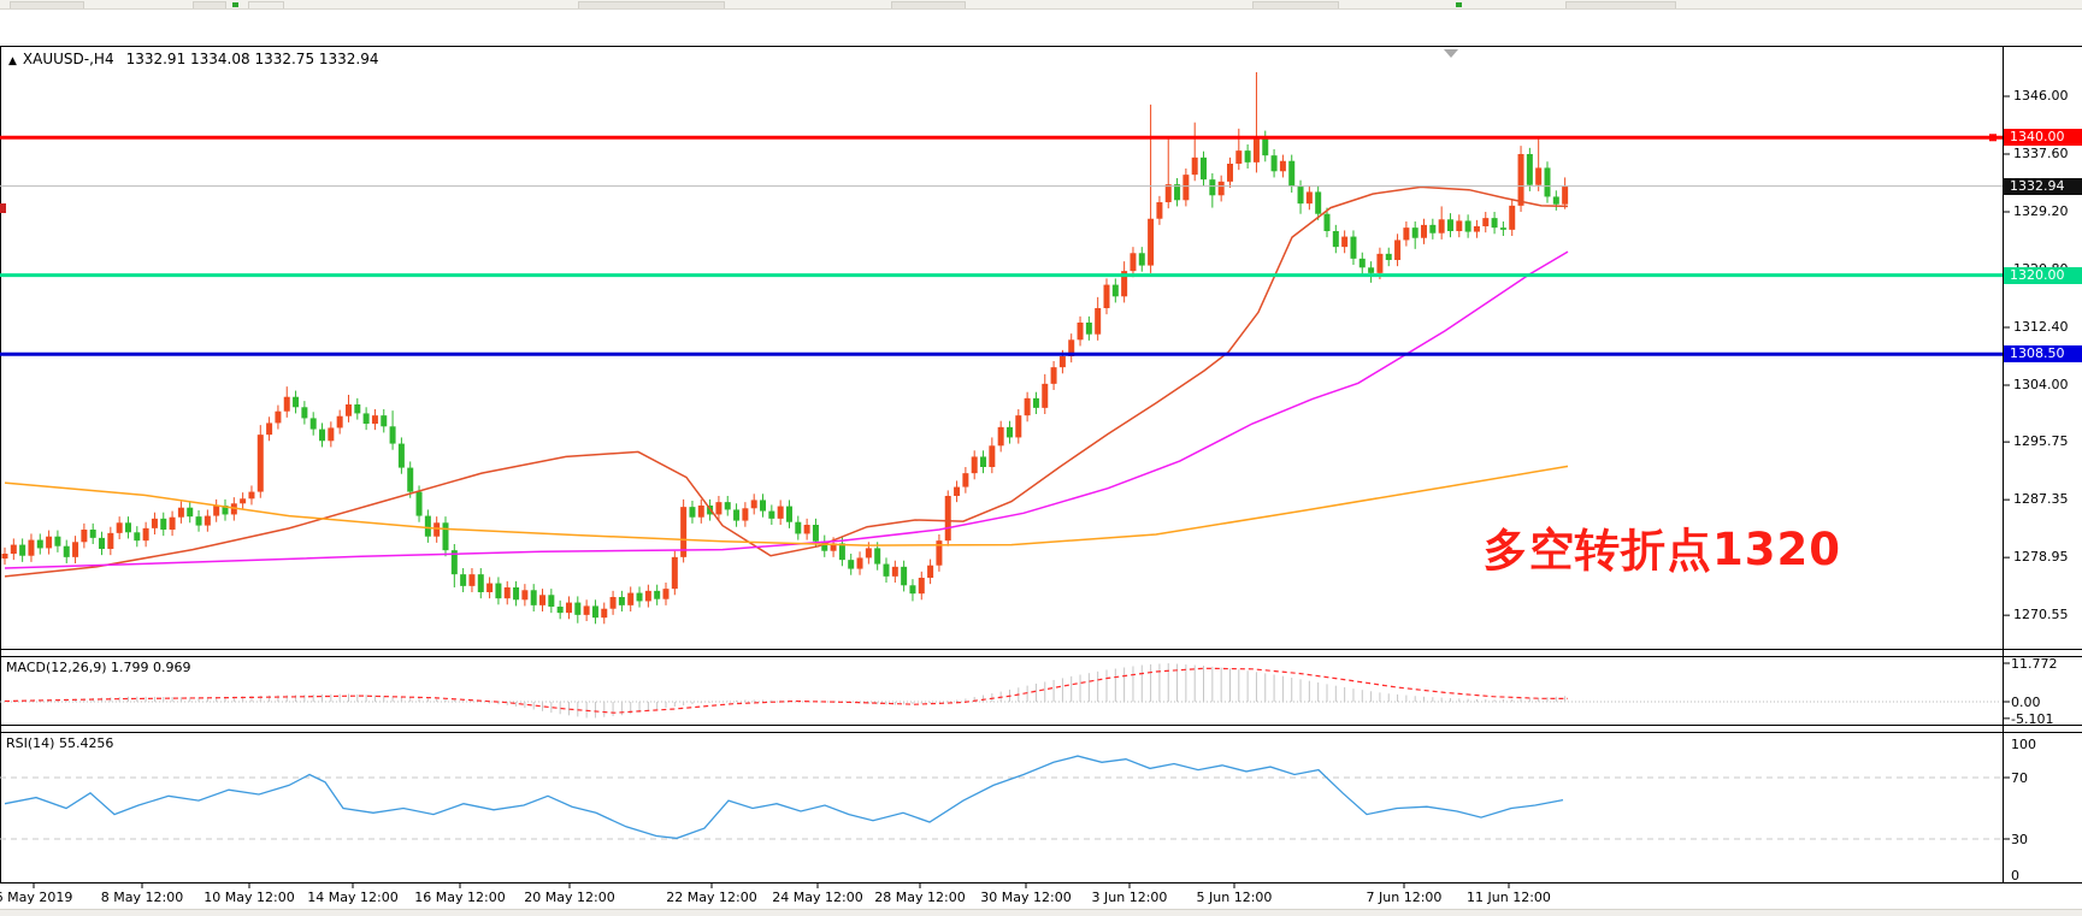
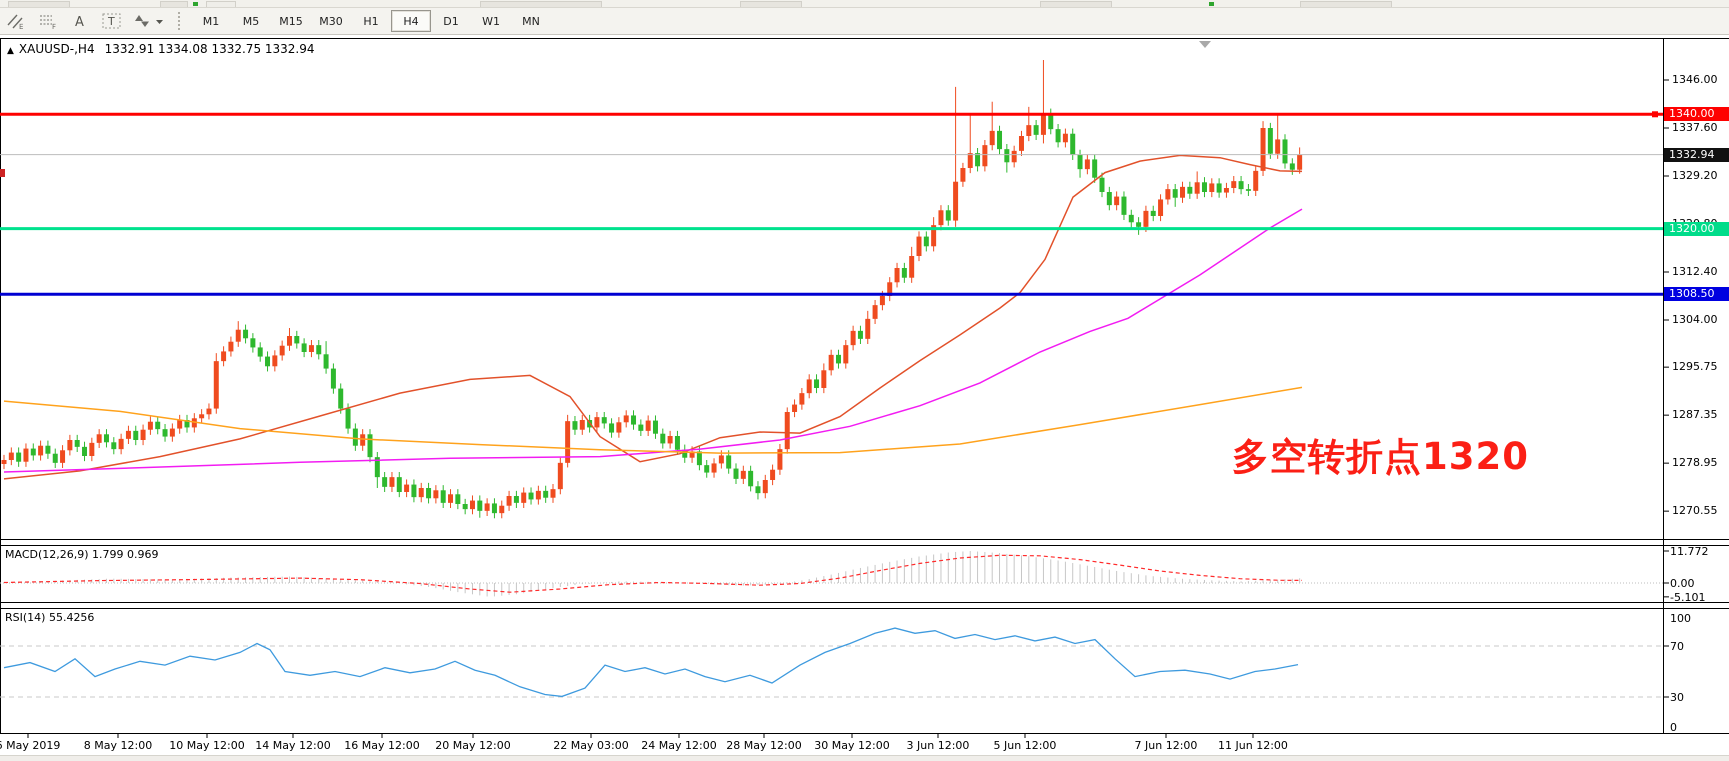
+ E
+ F
+ A
+ T
+ M1
+ M5
+ M15
+ M30
+ H1
+ H4
+ D1
+ W1
+ MN
  ▲ XAUUSD-,H4 1332.91 1334.08 1332.75 1332.94
  MACD(12,26,9) 1.799 0.969
  RSI(14) 55.4256
  多空转折点1320
  1346.00
  1337.60
  1329.20
  1312.40
  1304.00
  1295.75
  1287.35
  1278.95
  1270.55
  1340.00
  1332.94
  1320.00
  1308.50
  11.772
  0.00
  -5.101
  100
  70
  30
  0
  May 2019
  8 May 12:00
  10 May 12:00
  14 May 12:00
  16 May 12:00
  20 May 12:00
- 22 May 12:00
+ 22 May 03:00
  24 May 12:00
  28 May 12:00
  30 May 12:00
  3 Jun 12:00
  5 Jun 12:00
  7 Jun 12:00
  11 Jun 12:00
